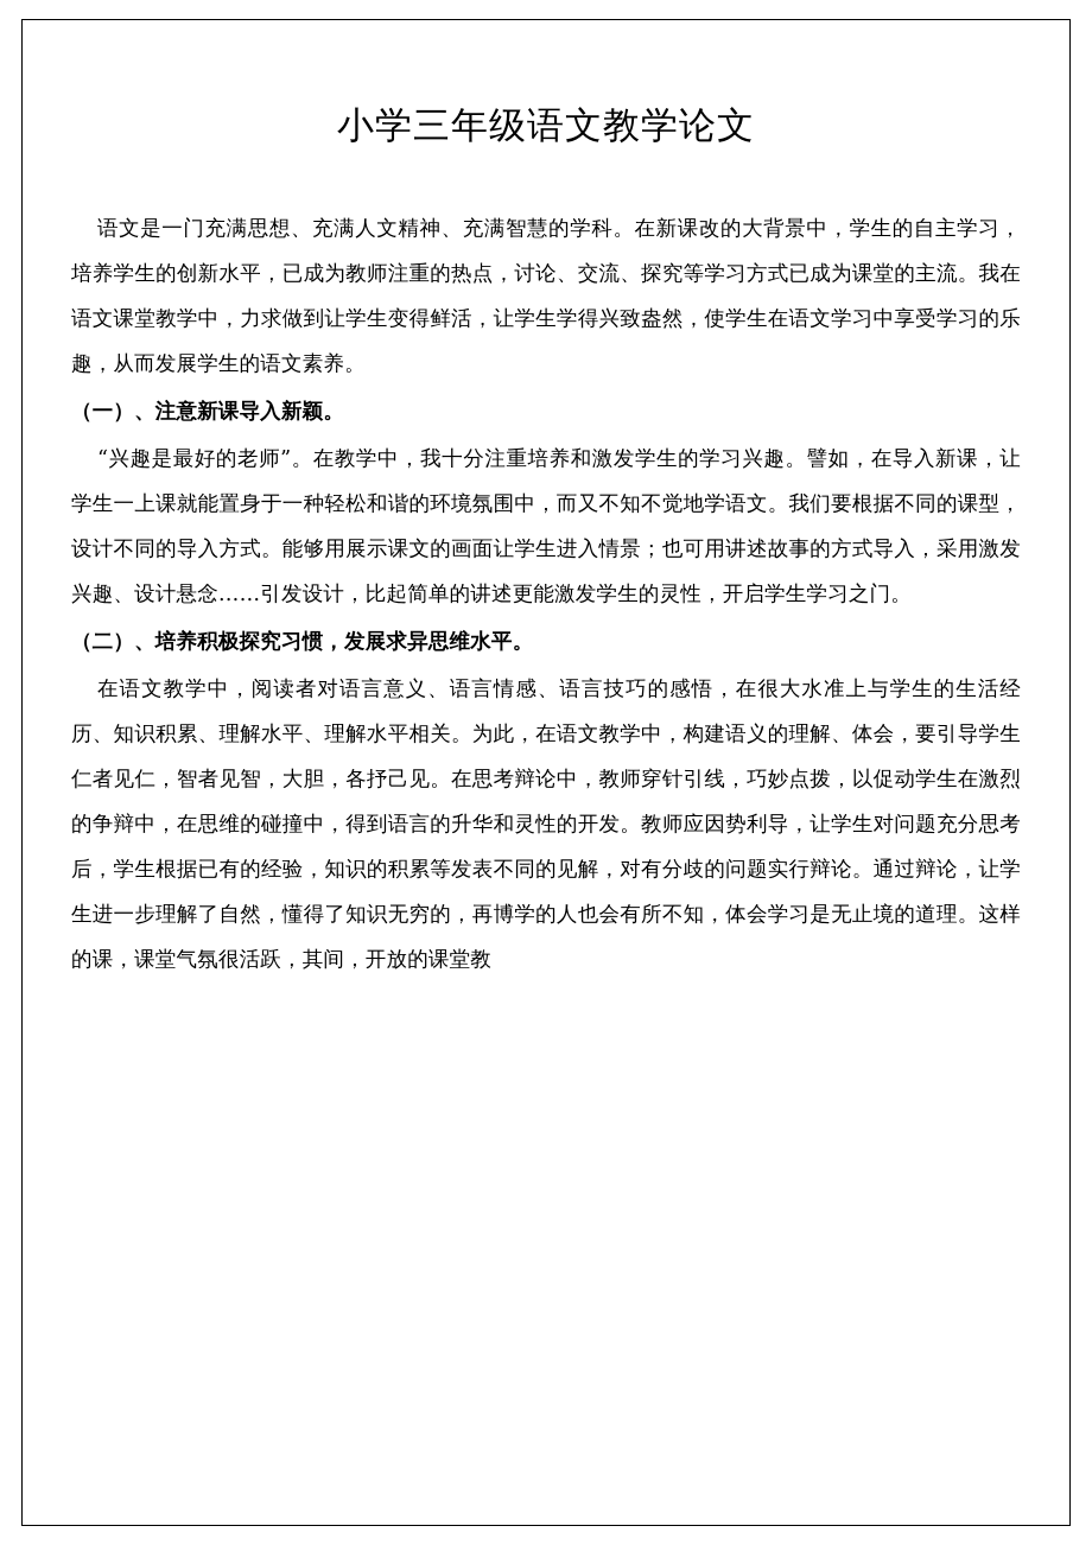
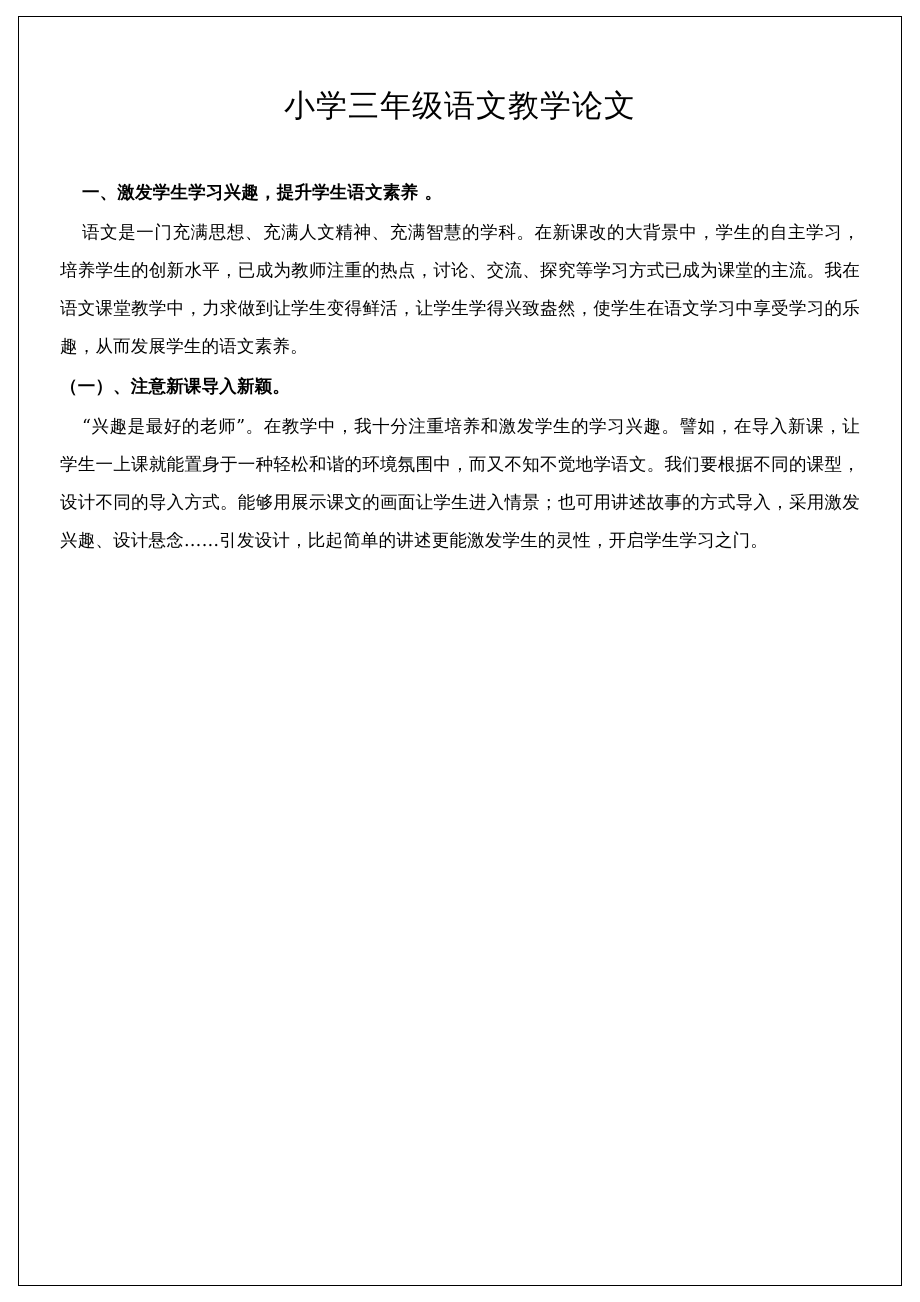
  小学三年级语文教学论文
+ 一、激发学生学习兴趣，提升学生语文素养 。
  语文是一门充满思想、充满人文精神、充满智慧的学科。在新课改的大背景中，学生的自主学习，培养学生的创新水平，已成为教师注重的热点，讨论、交流、探究等学习方式已成为课堂的主流。我在语文课堂教学中，力求做到让学生变得鲜活，让学生学得兴致盎然，使学生在语文学习中享受学习的乐趣，从而发展学生的语文素养。
  （一）、注意新课导入新颖。
  “兴趣是最好的老师”。在教学中，我十分注重培养和激发学生的学习兴趣。譬如，在导入新课，让学生一上课就能置身于一种轻松和谐的环境氛围中，而又不知不觉地学语文。我们要根据不同的课型，设计不同的导入方式。能够用展示课文的画面让学生进入情景；也可用讲述故事的方式导入，采用激发兴趣、设计悬念……引发设计，比起简单的讲述更能激发学生的灵性，开启学生学习之门。
- （二）、培养积极探究习惯，发展求异思维水平。
- 在语文教学中，阅读者对语言意义、语言情感、语言技巧的感悟，在很大水准上与学生的生活经历、知识积累、理解水平、理解水平相关。为此，在语文教学中，构建语义的理解、体会，要引导学生仁者见仁，智者见智，大胆，各抒己见。在思考辩论中，教师穿针引线，巧妙点拨，以促动学生在激烈的争辩中，在思维的碰撞中，得到语言的升华和灵性的开发。教师应因势利导，让学生对问题充分思考后，学生根据已有的经验，知识的积累等发表不同的见解，对有分歧的问题实行辩论。通过辩论，让学生进一步理解了自然，懂得了知识无穷的，再博学的人也会有所不知，体会学习是无止境的道理。这样的课，课堂气氛很活跃，其间，开放的课堂教
